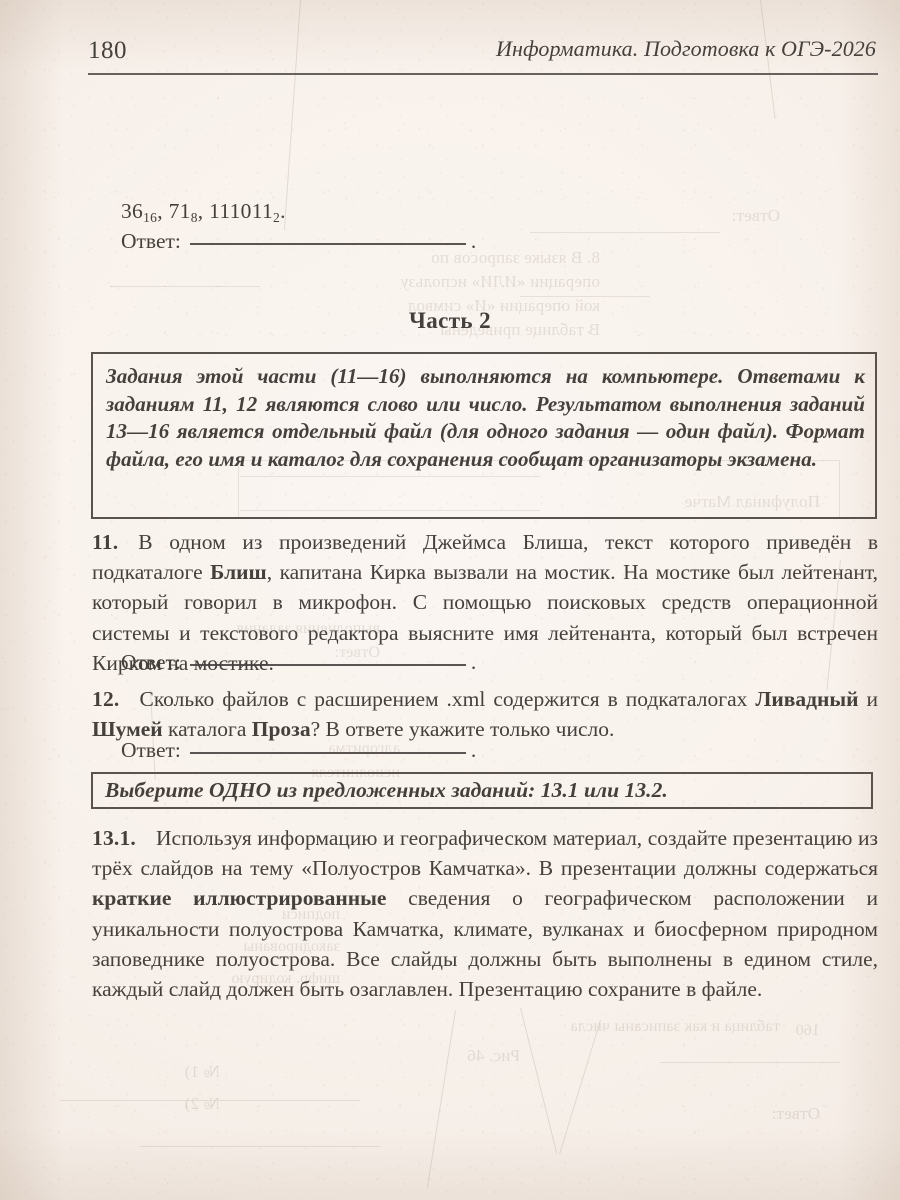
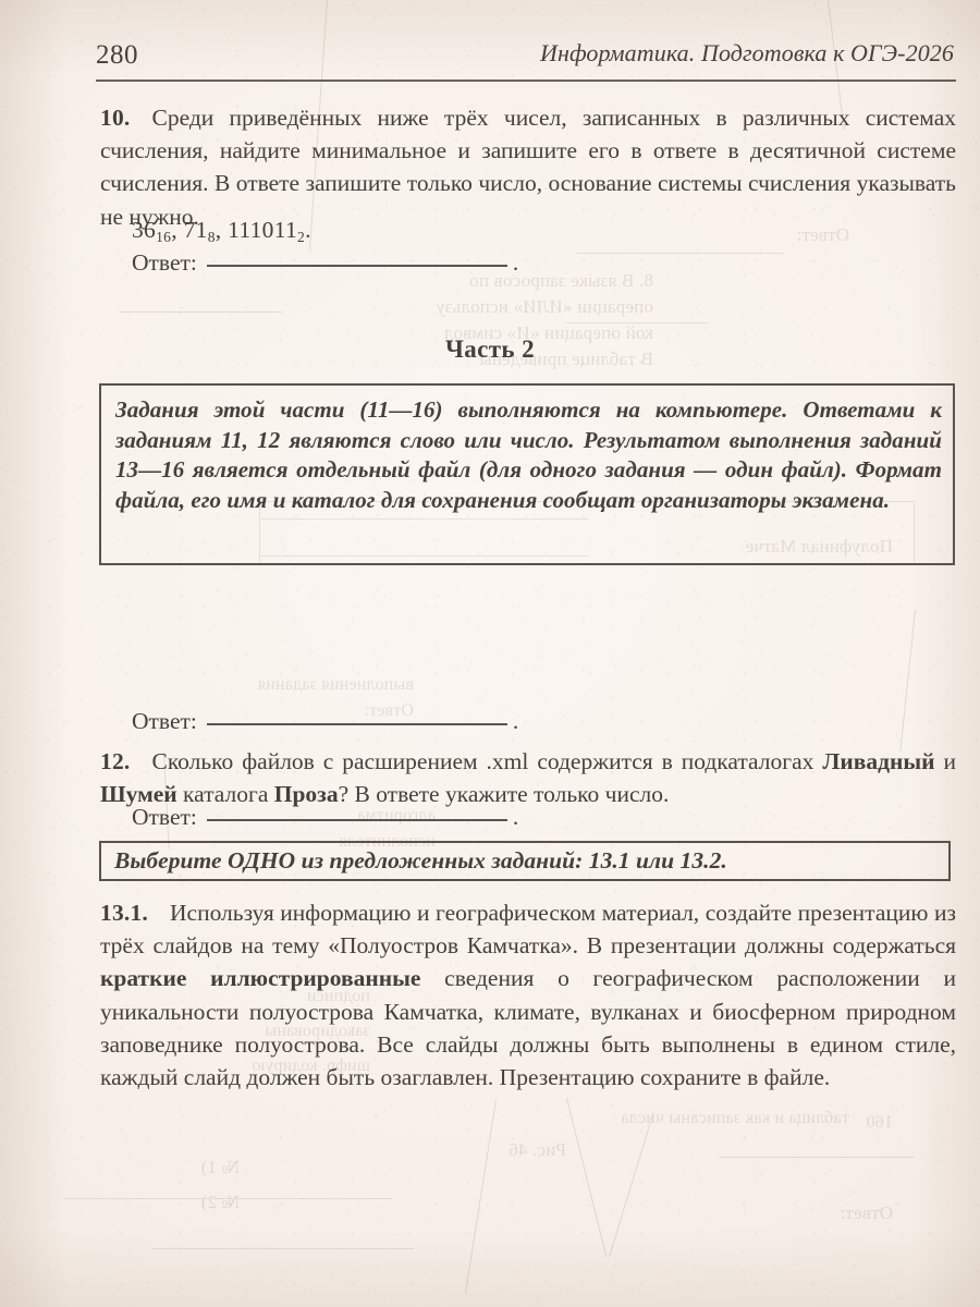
- 180
+ 280
  Информатика. Подготовка к ОГЭ-2026
+ 10. Среди приведённых ниже трёх чисел, записанных в различных системах счисления, найдите минимальное и запишите его в ответе в десятичной системе счисления. В ответе запишите только число, основание системы счисления указывать не нужно.
  3616, 718, 1110112.
  Ответ:
  .
  Часть 2
  Задания этой части (11—16) выполняются на компьютере. Ответами к заданиям 11, 12 являются слово или число. Результатом выполнения заданий 13—16 является отдельный файл (для одного задания — один файл). Формат файла, его имя и каталог для сохранения сообщат организаторы экзамена.
- 11. В одном из произведений Джеймса Блиша, текст которого приведён в подкаталоге Блиш, капитана Кирка вызвали на мостик. На мостике был лейтенант, который говорил в микрофон. С помощью поисковых средств операционной системы и текстового редактора выясните имя лейтенанта, который был встречен Кирком на мостике.
  Ответ:
  .
  12. Сколько файлов с расширением .xml содержится в подкаталогах Ливадный и Шумей каталога Проза? В ответе укажите только число.
  Ответ:
  .
  Выберите ОДНО из предложенных заданий: 13.1 или 13.2.
  13.1. Используя информацию и географическом материал, создайте презентацию из трёх слайдов на тему «Полуостров Камчатка». В презентации должны содержаться краткие иллюстрированные сведения о географическом расположении и уникальности полуострова Камчатка, климате, вулканах и биосферном природном заповеднике полуострова. Все слайды должны быть выполнены в едином стиле, каждый слайд должен быть озаглавлен. Презентацию сохраните в файле.
